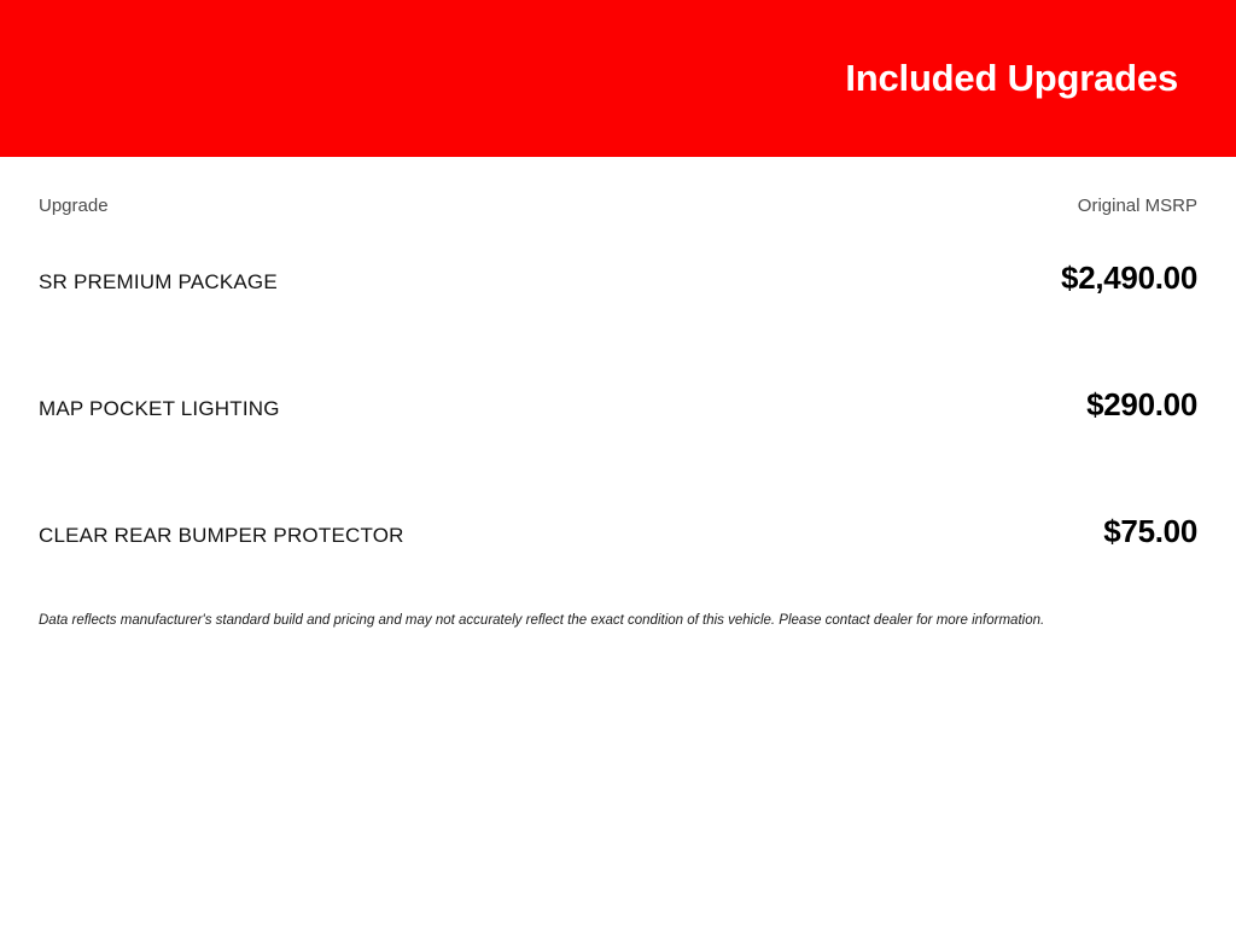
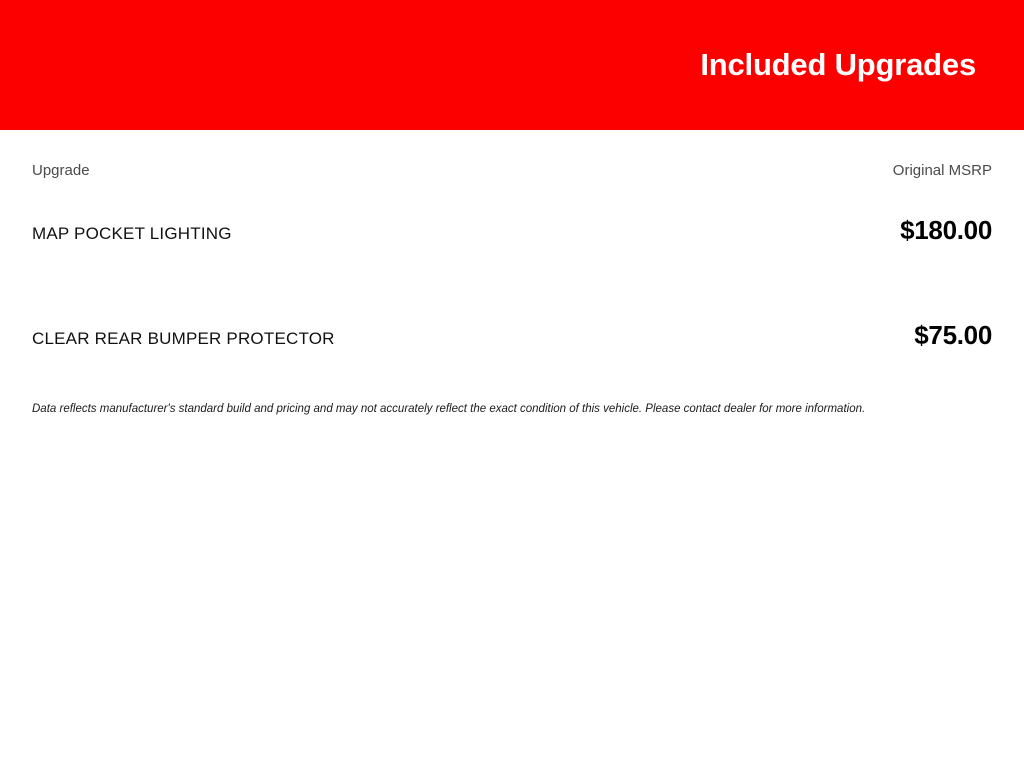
  Included Upgrades
  Upgrade
  Original MSRP
- SR PREMIUM PACKAGE
- $2,490.00
  MAP POCKET LIGHTING
- $290.00
+ $180.00
  CLEAR REAR BUMPER PROTECTOR
  $75.00
  Data reflects manufacturer's standard build and pricing and may not accurately reflect the exact condition of this vehicle. Please contact dealer for more information.
